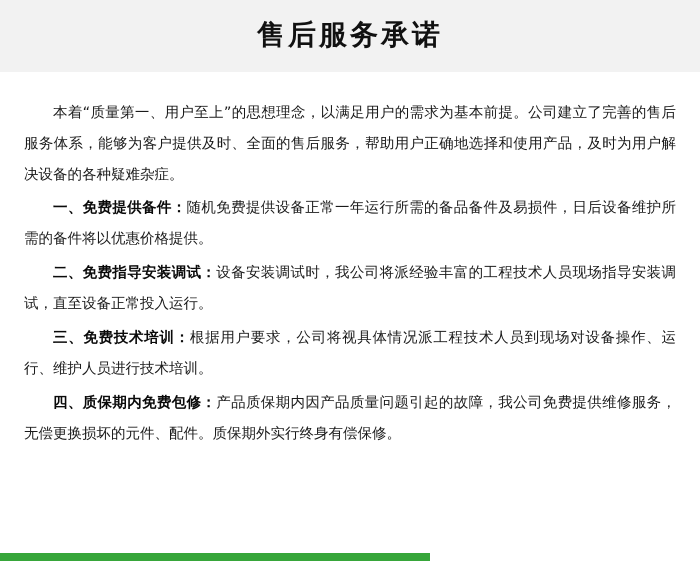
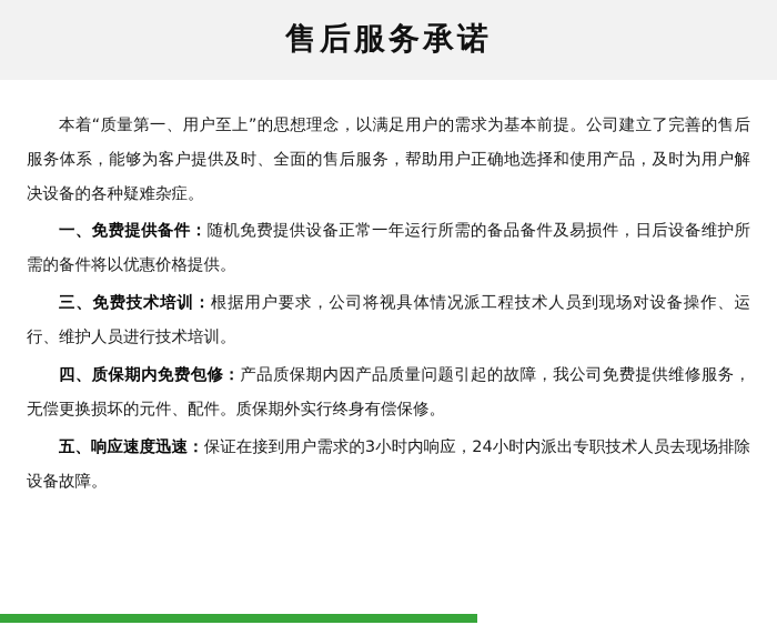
  售后服务承诺
  本着“质量第一、用户至上”的思想理念，以满足用户的需求为基本前提。公司建立了完善的售后服务体系，能够为客户提供及时、全面的售后服务，帮助用户正确地选择和使用产品，及时为用户解决设备的各种疑难杂症。
  一、免费提供备件：随机免费提供设备正常一年运行所需的备品备件及易损件，日后设备维护所需的备件将以优惠价格提供。
- 二、免费指导安装调试：设备安装调试时，我公司将派经验丰富的工程技术人员现场指导安装调试，直至设备正常投入运行。
  三、免费技术培训：根据用户要求，公司将视具体情况派工程技术人员到现场对设备操作、运行、维护人员进行技术培训。
  四、质保期内免费包修：产品质保期内因产品质量问题引起的故障，我公司免费提供维修服务，无偿更换损坏的元件、配件。质保期外实行终身有偿保修。
+ 五、响应速度迅速：保证在接到用户需求的3小时内响应，24小时内派出专职技术人员去现场排除设备故障。
